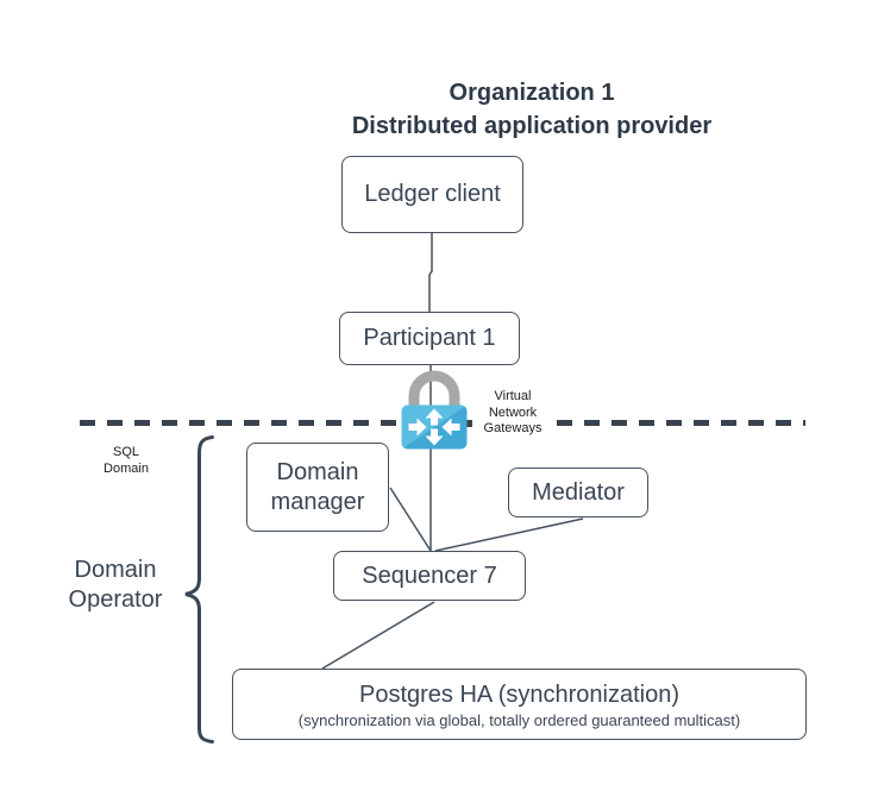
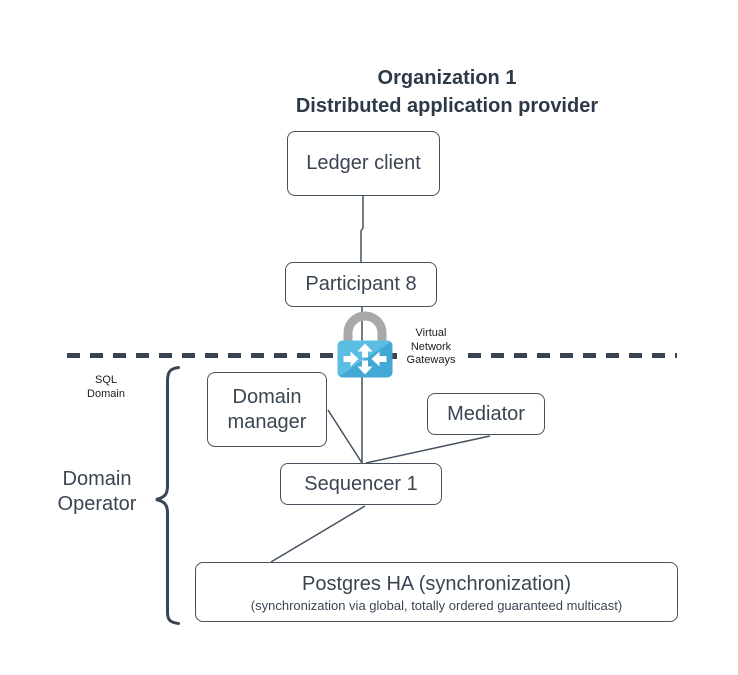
  Organization 1
  Distributed application provider
  Ledger client
- Participant 1
+ Participant 8
  Domain manager
  Mediator
- Sequencer 7
+ Sequencer 1
  Postgres HA (synchronization)
  (synchronization via global, totally ordered guaranteed multicast)
  SQL
  Domain
  Virtual
  Network
  Gateways
  Domain
  Operator
